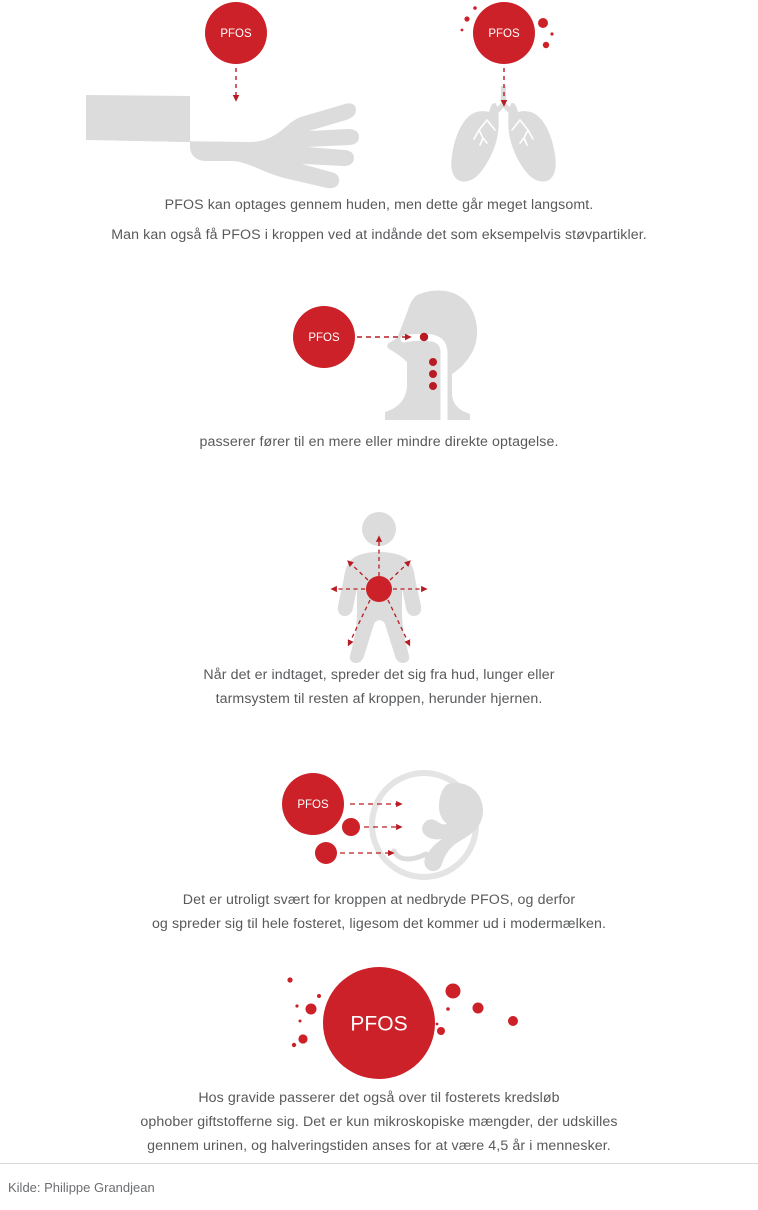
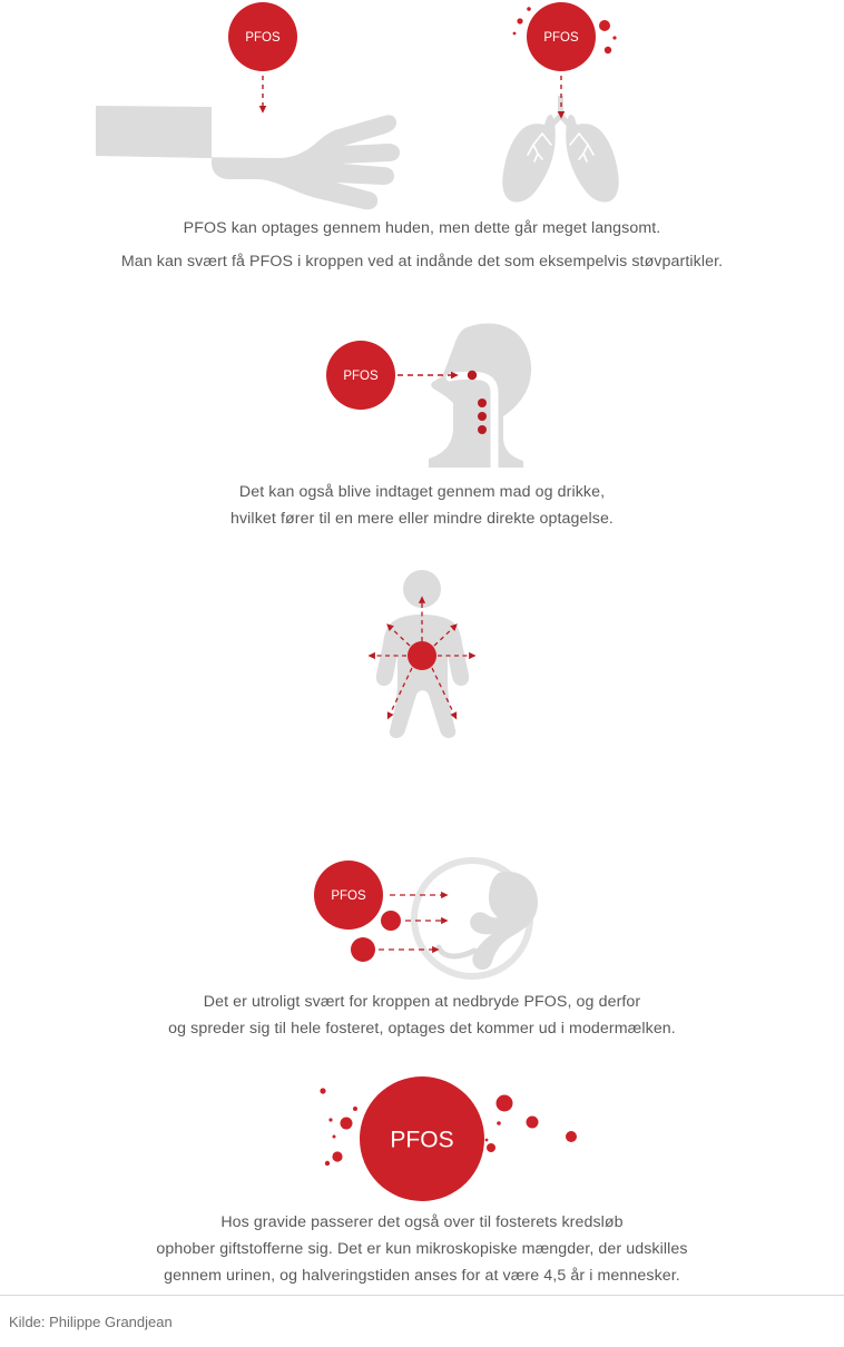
  PFOS
  PFOS
  PFOS kan optages gennem huden, men dette går meget langsomt.
- Man kan også få PFOS i kroppen ved at indånde det som eksempelvis støvpartikler.
+ Man kan svært få PFOS i kroppen ved at indånde det som eksempelvis støvpartikler.
  PFOS
+ Det kan også blive indtaget gennem mad og drikke,
- passerer fører til en mere eller mindre direkte optagelse.
+ hvilket fører til en mere eller mindre direkte optagelse.
- Når det er indtaget, spreder det sig fra hud, lunger eller
- tarmsystem til resten af kroppen, herunder hjernen.
  PFOS
  Det er utroligt svært for kroppen at nedbryde PFOS, og derfor
- og spreder sig til hele fosteret, ligesom det kommer ud i modermælken.
+ og spreder sig til hele fosteret, optages det kommer ud i modermælken.
  PFOS
  Hos gravide passerer det også over til fosterets kredsløb
  ophober giftstofferne sig. Det er kun mikroskopiske mængder, der udskilles
  gennem urinen, og halveringstiden anses for at være 4,5 år i mennesker.
  Kilde: Philippe Grandjean
